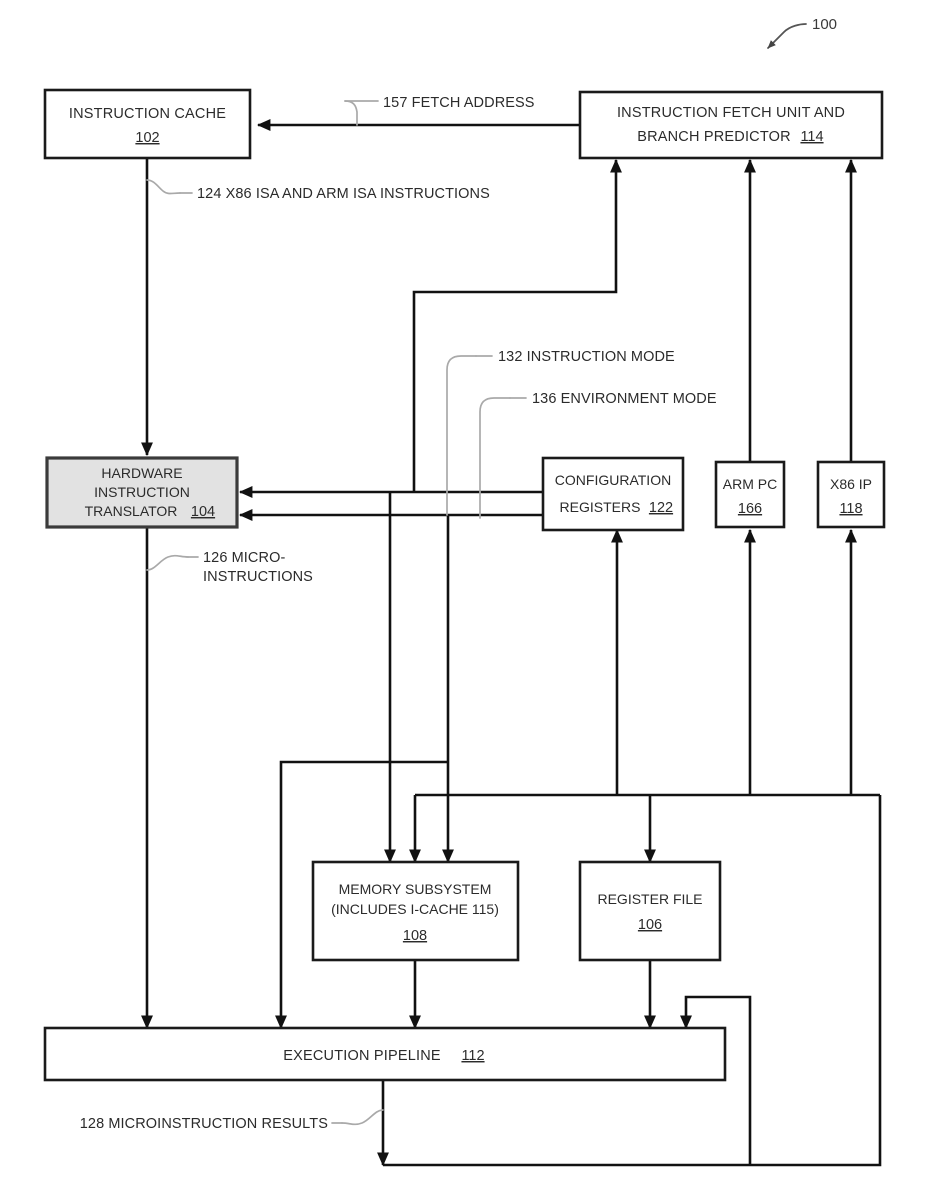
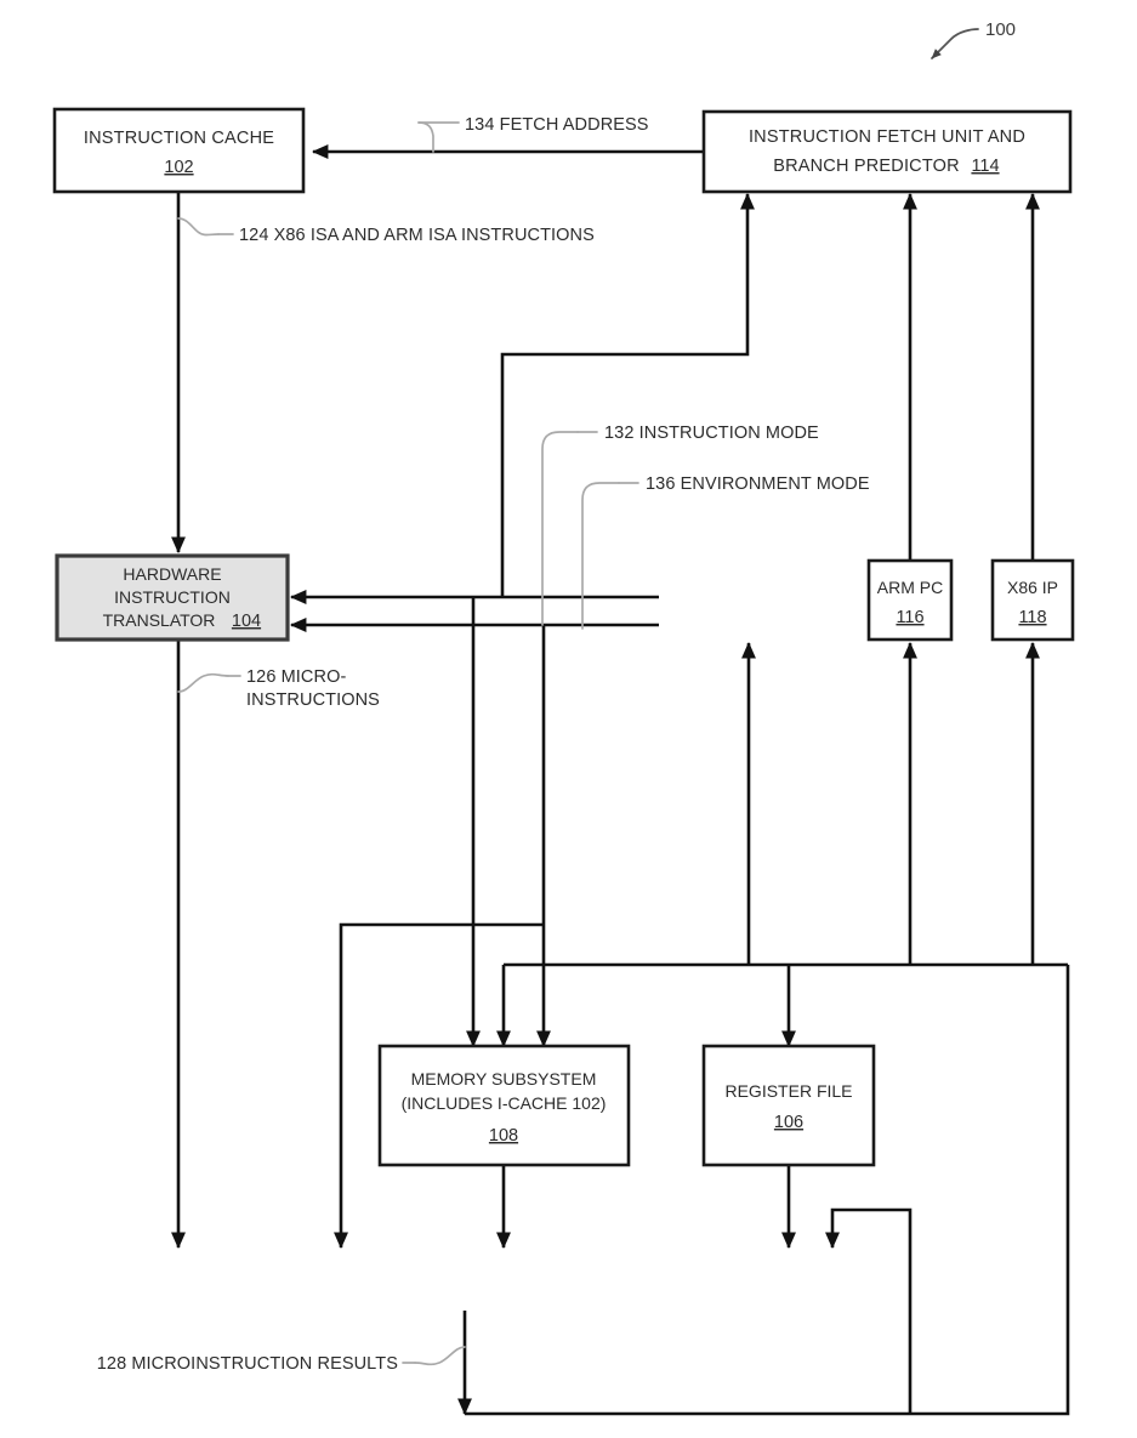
  100
  INSTRUCTION CACHE
  102
  INSTRUCTION FETCH UNIT AND
  BRANCH PREDICTOR
  114
  HARDWARE
  INSTRUCTION
  TRANSLATOR
  104
- CONFIGURATION
- REGISTERS
- 122
  ARM PC
- 166
+ 116
  X86 IP
  118
  MEMORY SUBSYSTEM
- (INCLUDES I-CACHE 115)
+ (INCLUDES I-CACHE 102)
  108
  REGISTER FILE
  106
- EXECUTION PIPELINE
- 112
- 157 FETCH ADDRESS
+ 134 FETCH ADDRESS
  124 X86 ISA AND ARM ISA INSTRUCTIONS
  132 INSTRUCTION MODE
  136 ENVIRONMENT MODE
  126 MICRO-
  INSTRUCTIONS
  128 MICROINSTRUCTION RESULTS
